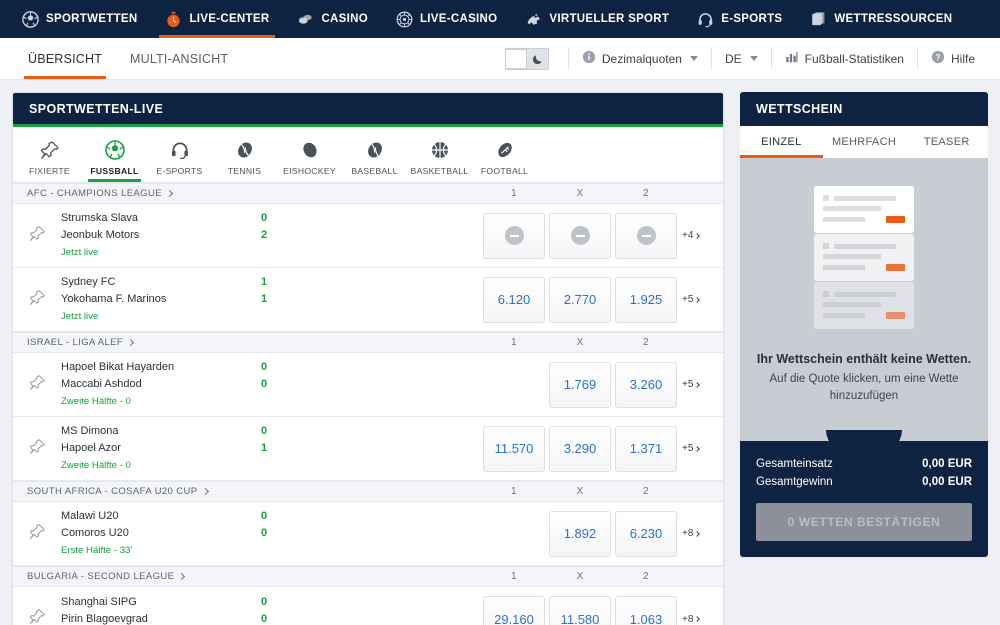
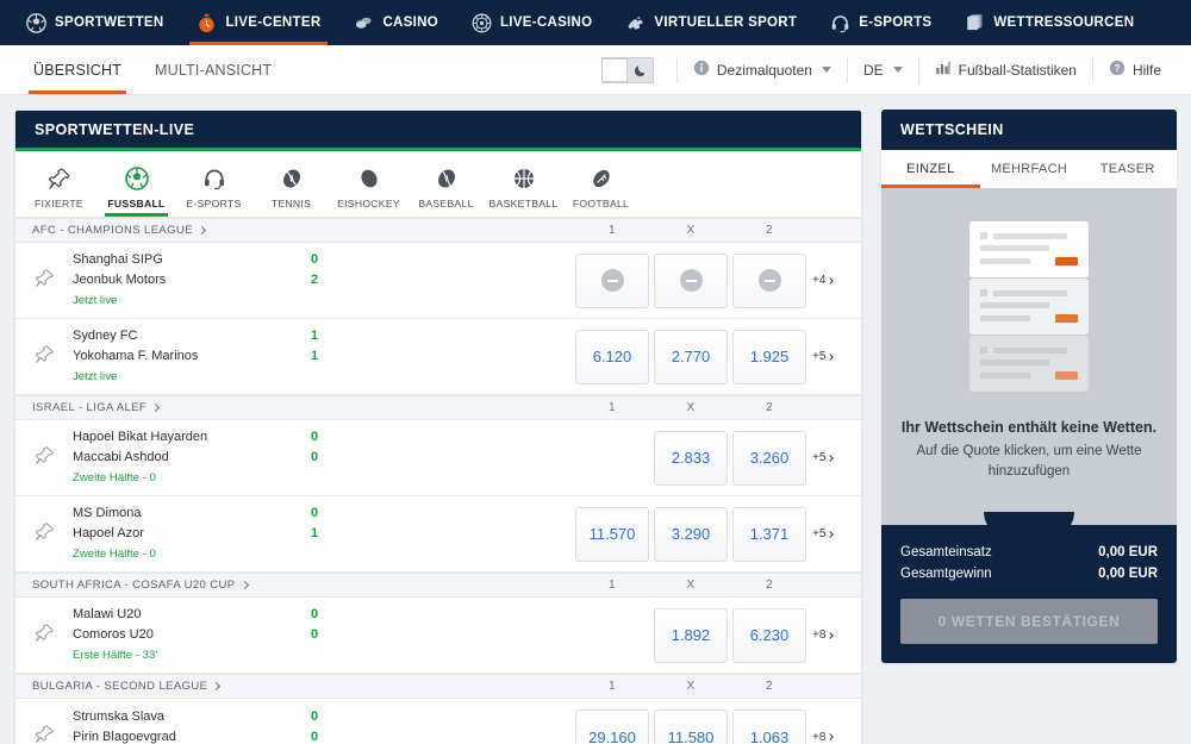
  SPORTWETTEN
  LIVE-CENTER
  CASINO
  LIVE-CASINO
  VIRTUELLER SPORT
  E-SPORTS
  WETTRESSOURCEN
  ÜBERSICHT
  MULTI-ANSICHT
  Dezimalquoten
  DE
  Fußball-Statistiken
  ?
  Hilfe
  SPORTWETTEN-LIVE
  FIXIERTE
  FUSSBALL
  E-SPORTS
  TENNIS
  EISHOCKEY
  BASEBALL
  BASKETBALL
  FOOTBALL
  AFC - CHAMPIONS LEAGUE
  1
  X
  2
- Strumska Slava
+ Shanghai SIPG
  Jeonbuk Motors
  Jetzt live
  0
  2
  +4
  Sydney FC
  Yokohama F. Marinos
  Jetzt live
  1
  1
  6.120
  2.770
  1.925
  +5
  ISRAEL - LIGA ALEF
  1
  X
  2
  Hapoel Bikat Hayarden
  Maccabi Ashdod
  Zweite Hälfte - 0
  0
  0
- 1.769
+ 2.833
  3.260
  +5
  MS Dimona
  Hapoel Azor
  Zweite Hälfte - 0
  0
  1
  11.570
  3.290
  1.371
  +5
  SOUTH AFRICA - COSAFA U20 CUP
  1
  X
  2
  Malawi U20
  Comoros U20
  Erste Hälfte - 33'
  0
  0
  1.892
  6.230
  +8
  BULGARIA - SECOND LEAGUE
  1
  X
  2
- Shanghai SIPG
+ Strumska Slava
  Pirin Blagoevgrad
  0
  0
  29.160
  11.580
  1.063
  +8
  WETTSCHEIN
  EINZEL
  MEHRFACH
  TEASER
  Ihr Wettschein enthält keine Wetten.
  Auf die Quote klicken, um eine Wette hinzuzufügen
  Gesamteinsatz
  0,00 EUR
  Gesamtgewinn
  0,00 EUR
  0 WETTEN BESTÄTIGEN
